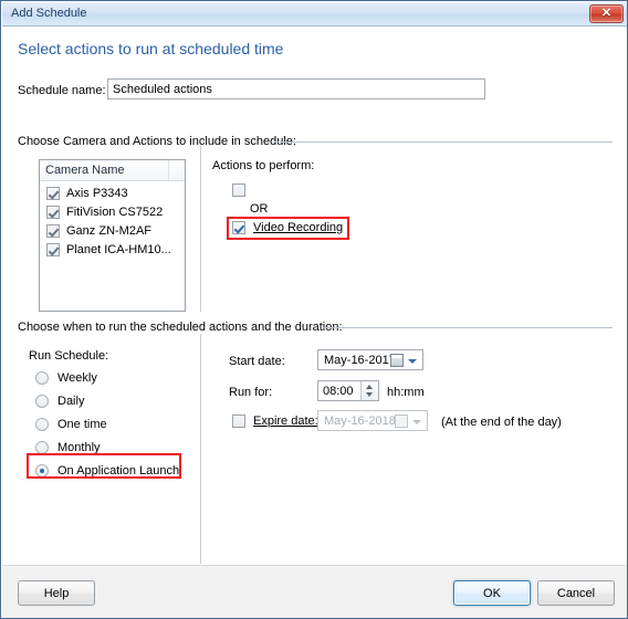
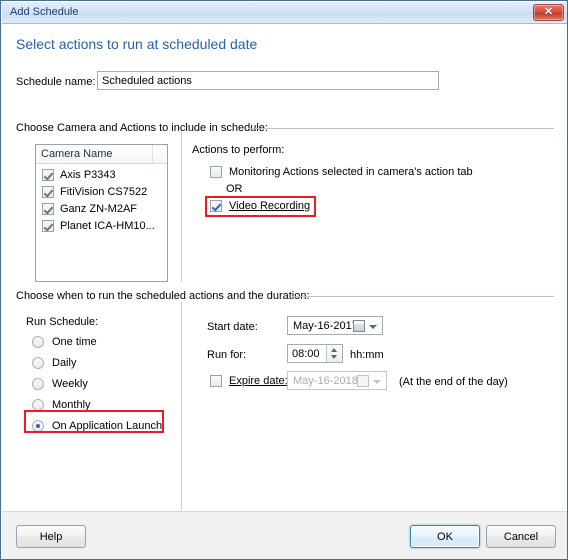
  Add Schedule
  ✕
- Select actions to run at scheduled time
+ Select actions to run at scheduled date
  Schedule name:
  Scheduled actions
  Choose Camera and Actions to include in sche
  Camera Name
  Axis P3343
  FitiVision CS7522
  Ganz ZN-M2AF
  Planet ICA-HM10...
  Actions to perform:
+ Monitoring Actions selected in camera's action tab
  OR
  Video Recording
  Choose when to run the scheduled actions and the durat
  Run Schedule:
- Weekly
+ One time
  Daily
- One time
+ Weekly
  Monthly
  On Application Launch
  Start date:
  May-16-201
  Run for:
  08:00
  hh:mm
  Expire date
  May-16-2018
  (At the end of the day)
  Help
  OK
  Cancel
